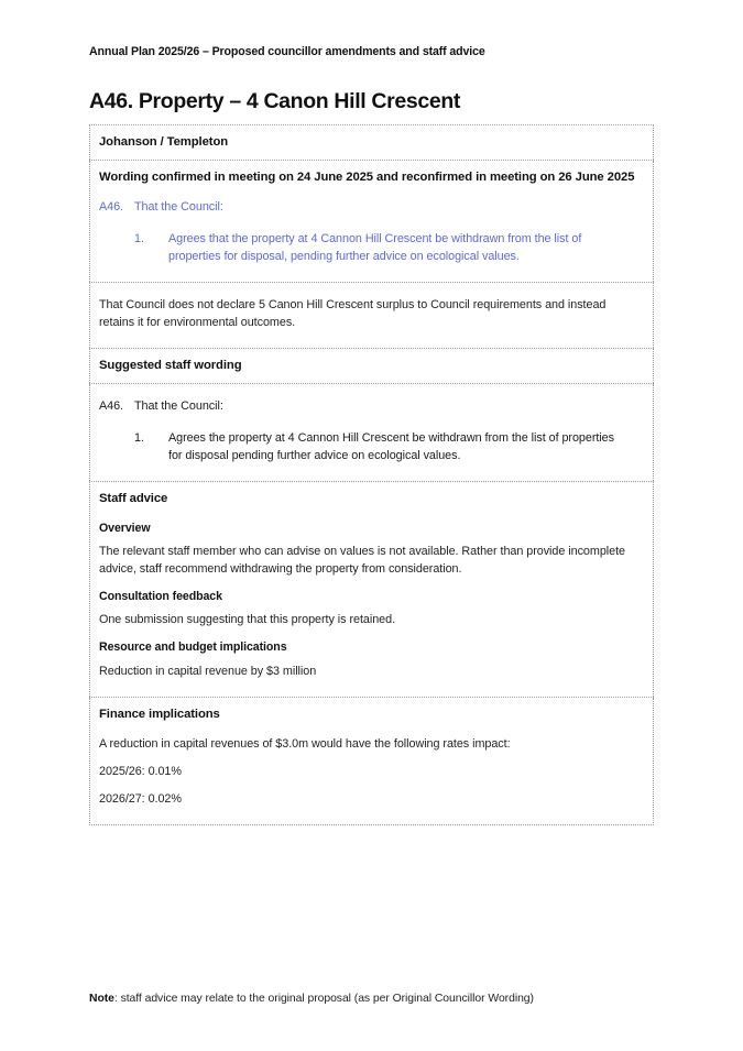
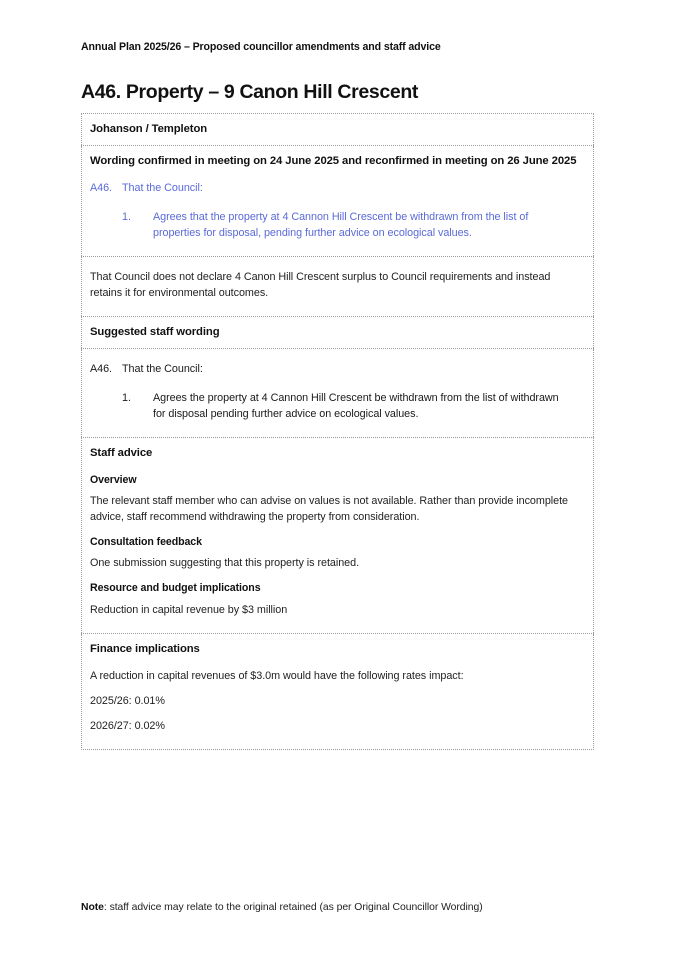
  Annual Plan 2025/26 – Proposed councillor amendments and staff advice
- A46. Property – 4 Canon Hill Crescent
+ A46. Property – 9 Canon Hill Crescent
  Johanson / Templeton
  Wording confirmed in meeting on 24 June 2025 and reconfirmed in meeting on 26 June 2025 A46. That the Council: 1. Agrees that the property at 4 Cannon Hill Crescent be withdrawn from the list of properties for disposal, pending further advice on ecological values.
- That Council does not declare 5 Canon Hill Crescent surplus to Council requirements and instead retains it for environmental outcomes.
+ That Council does not declare 4 Canon Hill Crescent surplus to Council requirements and instead retains it for environmental outcomes.
  Suggested staff wording
- A46. That the Council: 1. Agrees the property at 4 Cannon Hill Crescent be withdrawn from the list of properties for disposal pending further advice on ecological values.
+ A46. That the Council: 1. Agrees the property at 4 Cannon Hill Crescent be withdrawn from the list of withdrawn for disposal pending further advice on ecological values.
  Staff advice Overview The relevant staff member who can advise on values is not available. Rather than provide incomplete advice, staff recommend withdrawing the property from consideration. Consultation feedback One submission suggesting that this property is retained. Resource and budget implications Reduction in capital revenue by $3 million
  Finance implications A reduction in capital revenues of $3.0m would have the following rates impact: 2025/26: 0.01% 2026/27: 0.02%
- Note: staff advice may relate to the original proposal (as per Original Councillor Wording)
+ Note: staff advice may relate to the original retained (as per Original Councillor Wording)
